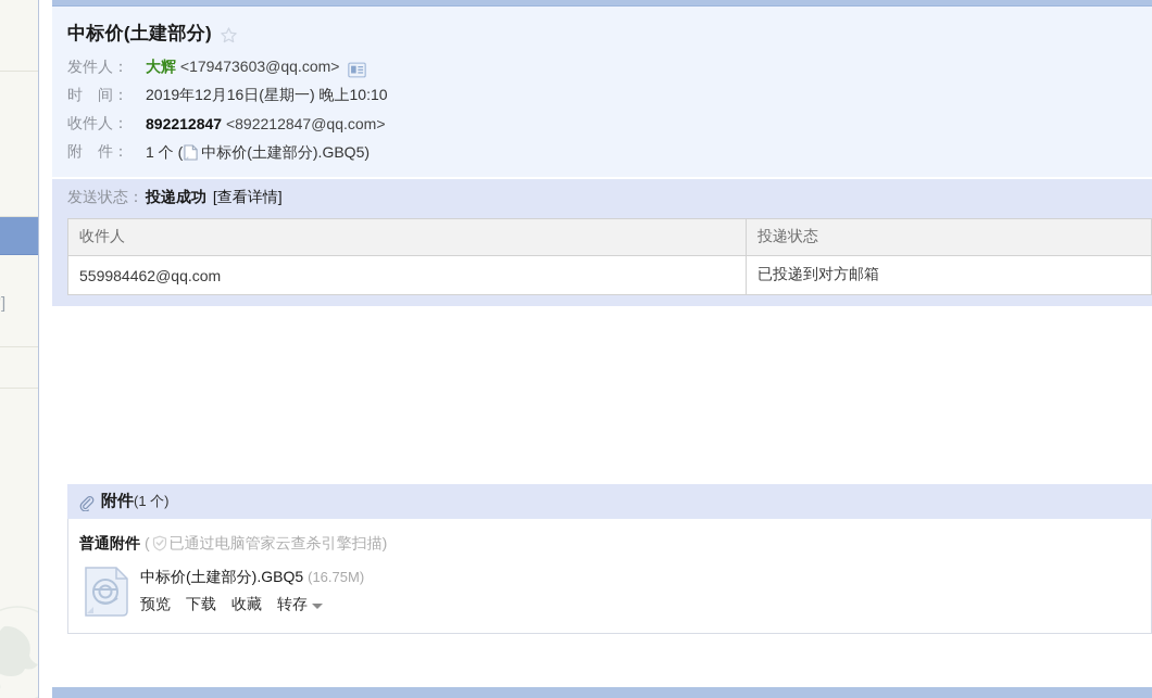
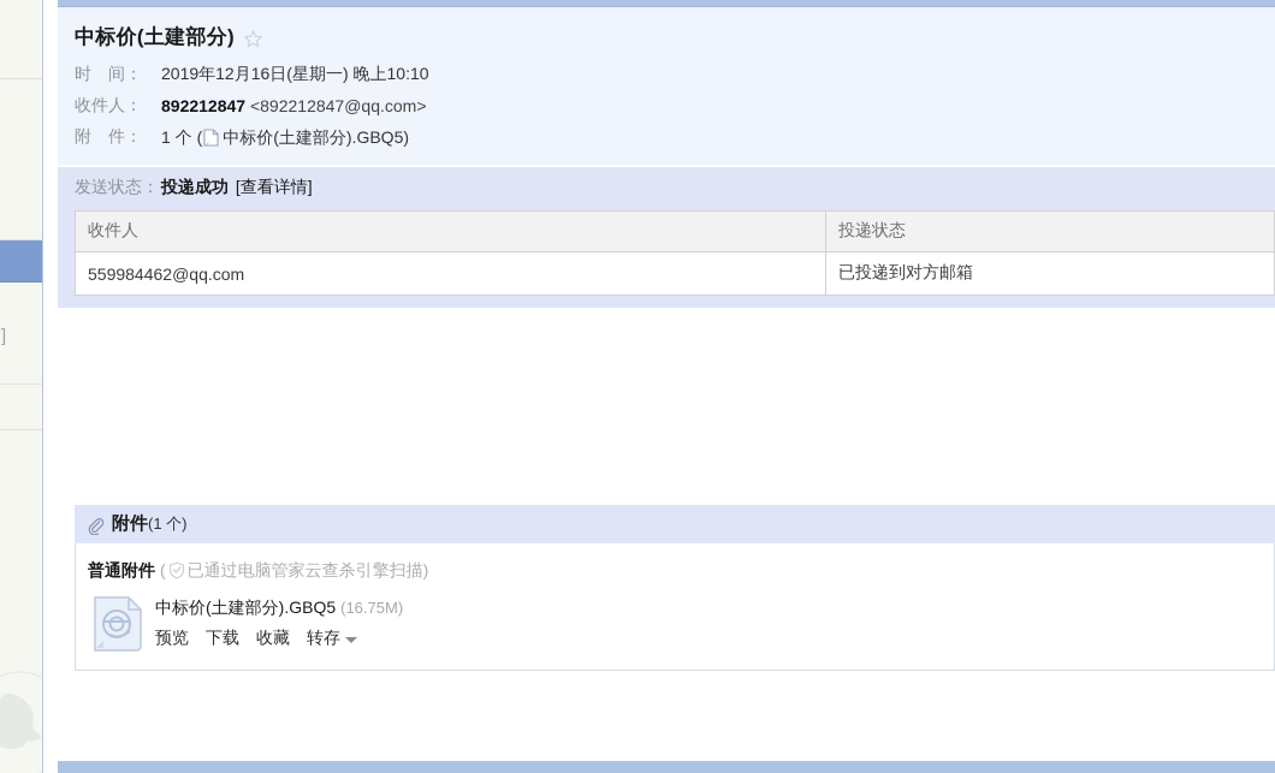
  中标价(土建部分)
- 发件人：
- 大辉 <179473603@qq.com>
  时 间：
  2019年12月16日(星期一) 晚上10:10
  收件人：
  892212847 <892212847@qq.com>
  附 件：
  1 个 ( 中标价(土建部分).GBQ5)
  发送状态： 投递成功 [查看详情]
  收件人	投递状态
  559984462@qq.com	已投递到对方邮箱
  附件
  (1 个)
  普通附件 ( 已通过电脑管家云查杀引擎扫描)
  中标价(土建部分).GBQ5 (16.75M)
  预览
  下载
  收藏
  转存
